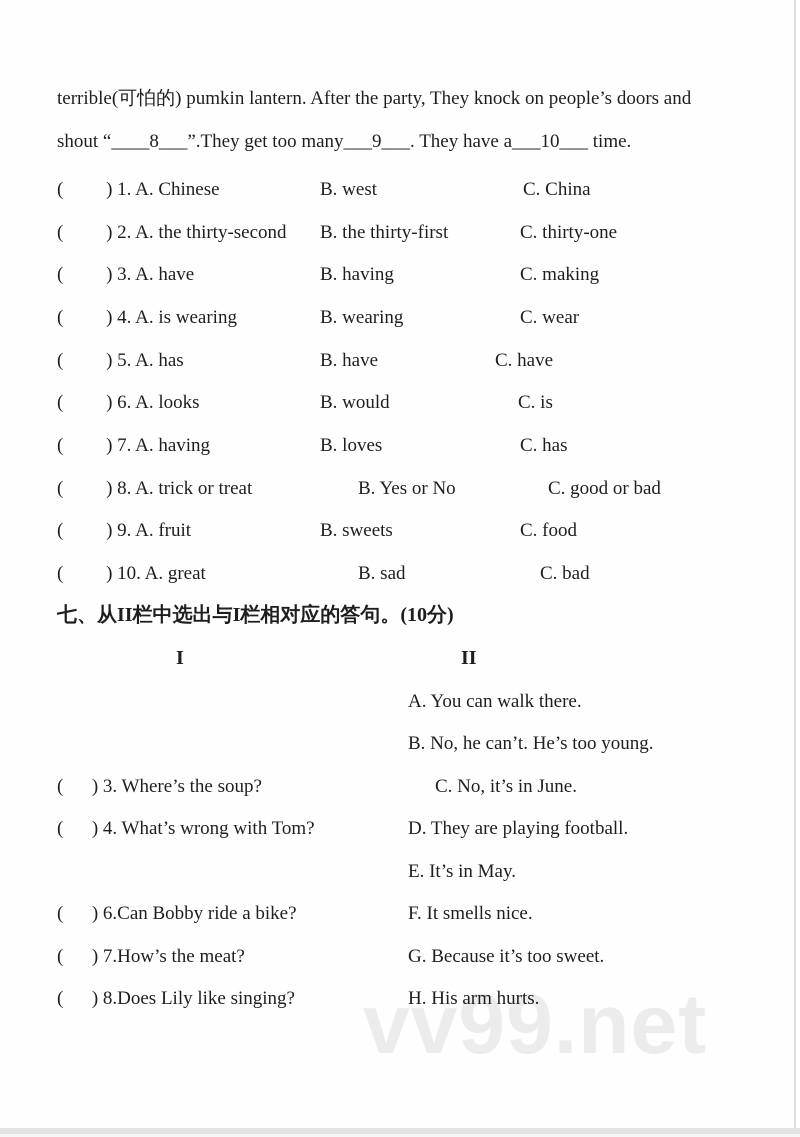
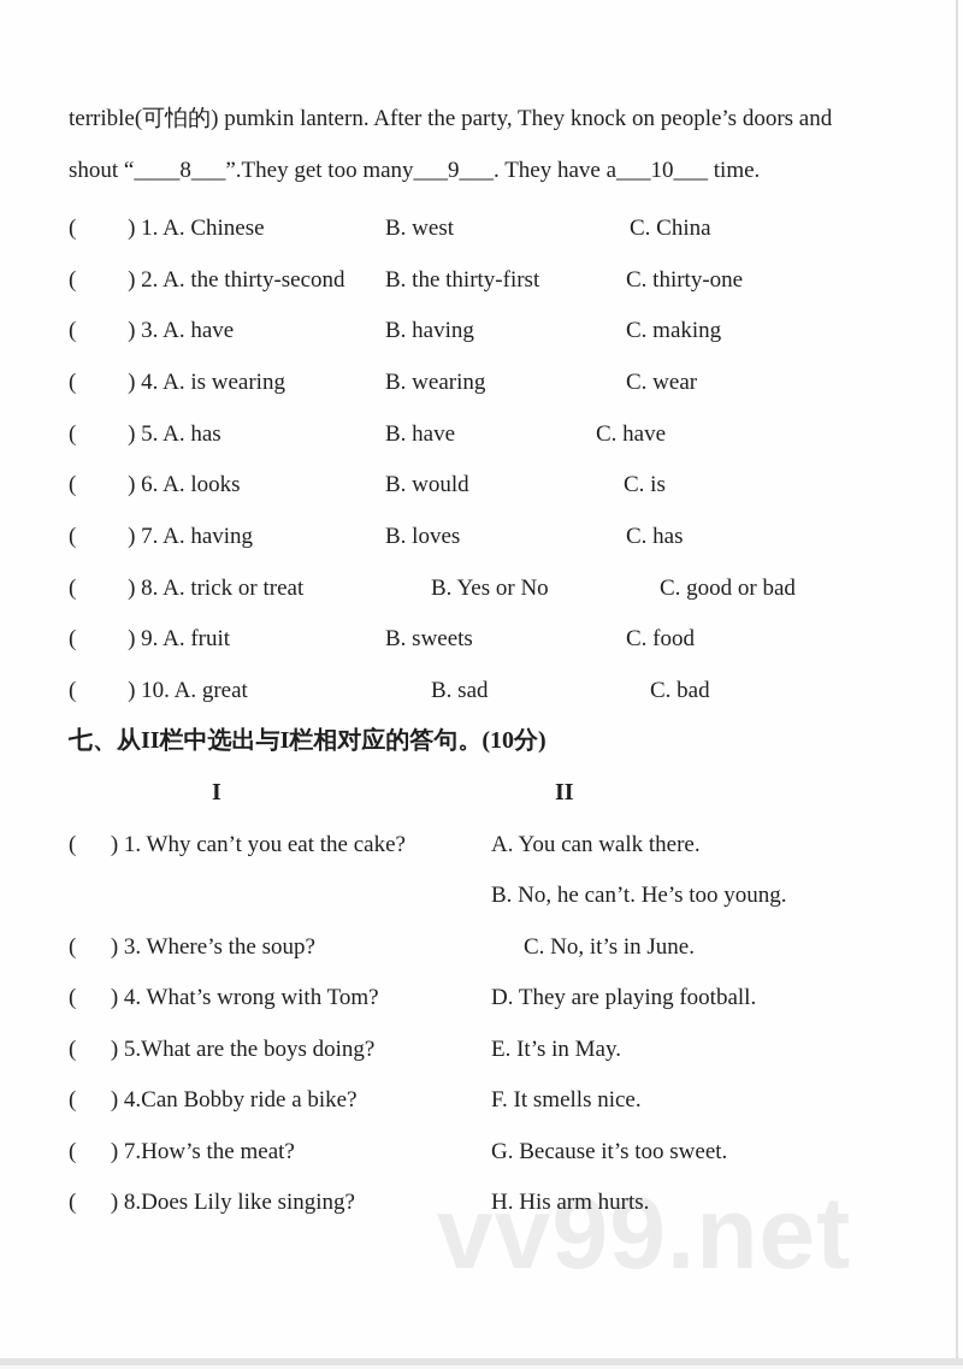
  vv99.net
  terrible(可怕的) pumkin lantern. After the party, They knock on people’s doors and
  shout “____8___”.They get too many___9___. They have a___10___ time.
  ( ) 1. A. Chinese
  B. west
  C. China
  ( ) 2. A. the thirty-second
  B. the thirty-first
  C. thirty-one
  ( ) 3. A. have
  B. having
  C. making
  ( ) 4. A. is wearing
  B. wearing
  C. wear
  ( ) 5. A. has
  B. have
  C. have
  ( ) 6. A. looks
  B. would
  C. is
  ( ) 7. A. having
  B. loves
  C. has
  ( ) 8. A. trick or treat
  B. Yes or No
  C. good or bad
  ( ) 9. A. fruit
  B. sweets
  C. food
  ( ) 10. A. great
  B. sad
  C. bad
  七、从II栏中选出与I栏相对应的答句。(10分)
  I
  II
+ ( ) 1. Why can’t you eat the cake?
  A. You can walk there.
  B. No, he can’t. He’s too young.
  ( ) 3. Where’s the soup?
  C. No, it’s in June.
  ( ) 4. What’s wrong with Tom?
  D. They are playing football.
+ ( ) 5.What are the boys doing?
  E. It’s in May.
- ( ) 6.Can Bobby ride a bike?
+ ( ) 4.Can Bobby ride a bike?
  F. It smells nice.
  ( ) 7.How’s the meat?
  G. Because it’s too sweet.
  ( ) 8.Does Lily like singing?
  H. His arm hurts.
